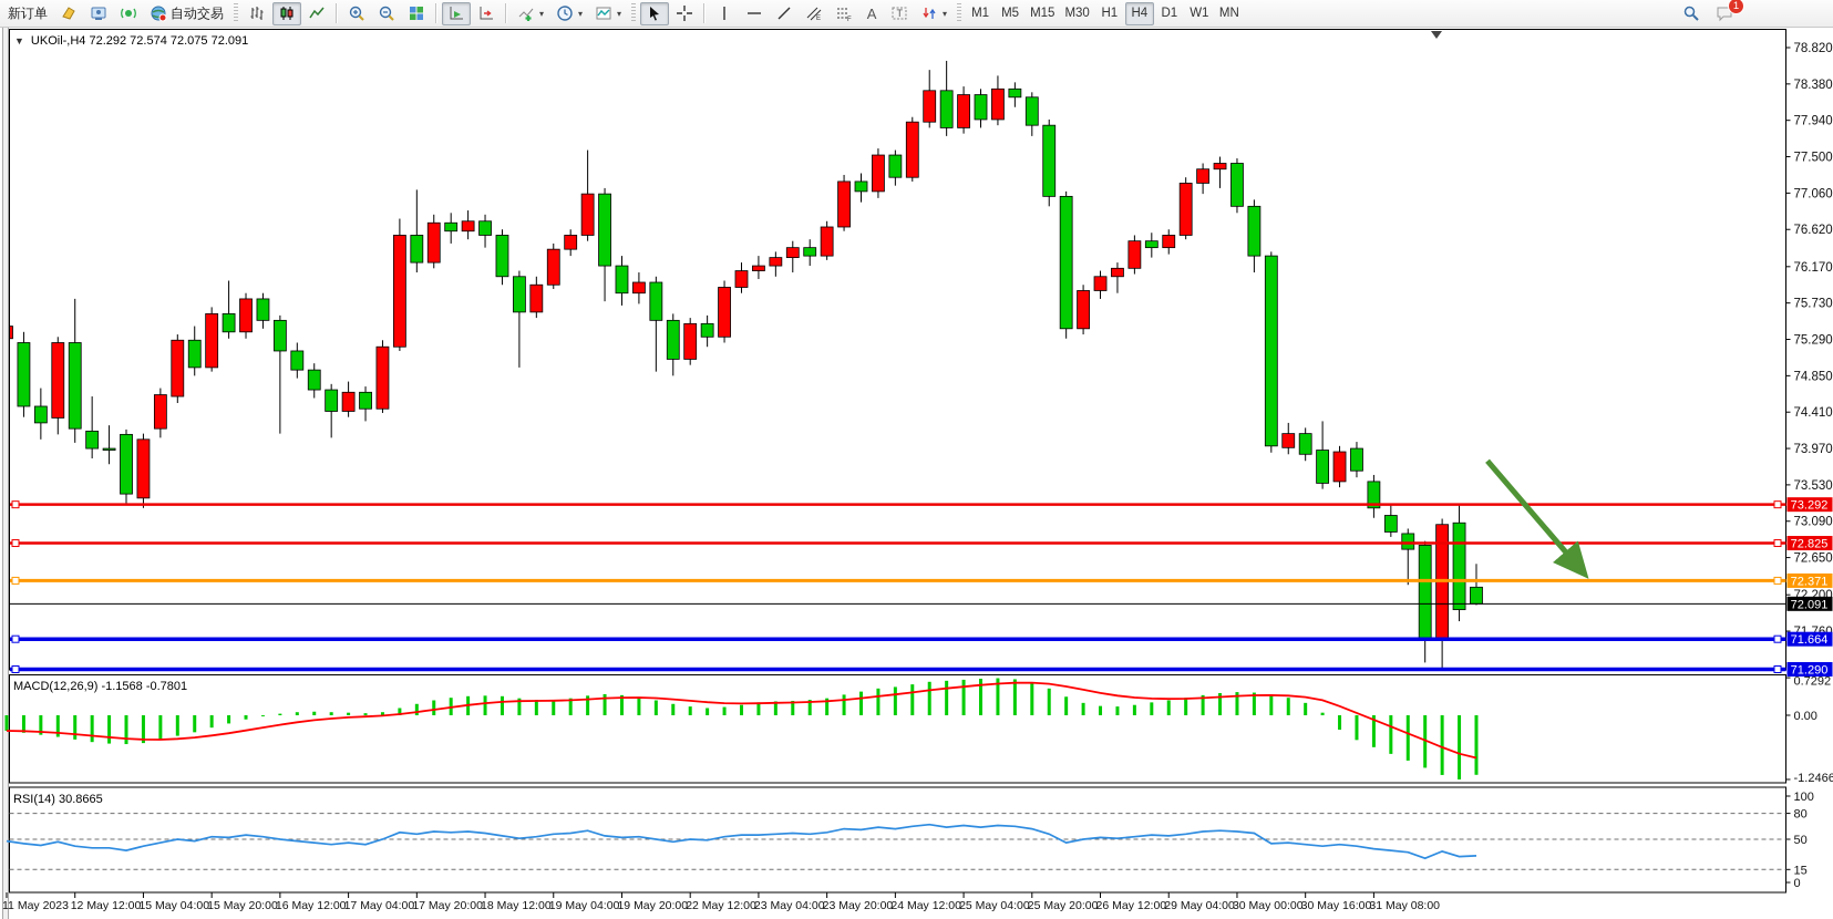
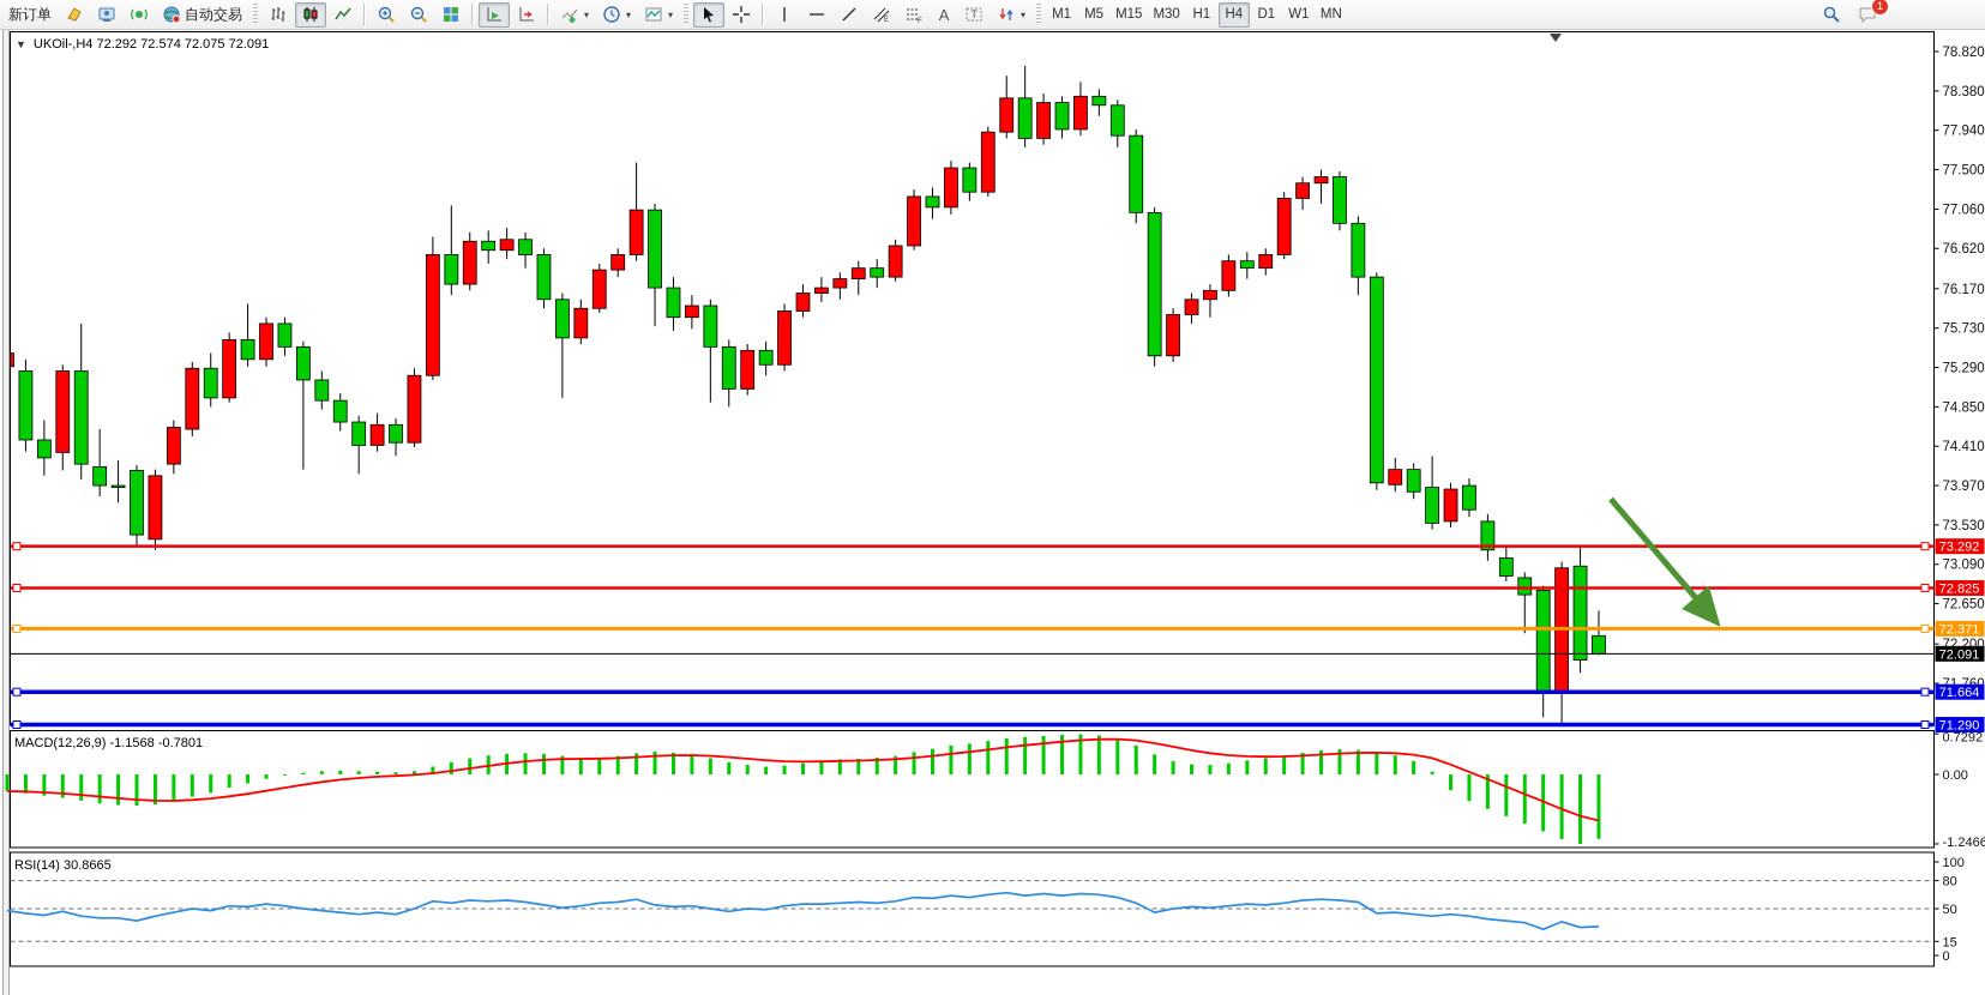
  新订单
  自动交易
  ▾
  ▾
  ▾
  A
  T
  ▾
  M1
  M5
  M15
  M30
  H1
  H4
  D1
  W1
  MN
  1
  78.820
  78.380
  77.940
  77.500
  77.060
  76.620
  76.170
  75.730
  75.290
  74.850
  74.410
  73.970
  73.530
  73.090
  72.650
  72.200
  73.292
  72.825
  72.371
  72.091
  71.664
  71.290
  0.7292
  0.00
  -1.2466
  100
  80
  50
  15
  0
- 11 May 2023
- 12 May 12:00
- 15 May 04:00
- 15 May 20:00
- 16 May 12:00
- 17 May 04:00
- 17 May 20:00
- 18 May 12:00
- 19 May 04:00
- 19 May 20:00
- 22 May 12:00
- 23 May 04:00
- 23 May 20:00
- 24 May 12:00
- 25 May 04:00
- 25 May 20:00
- 26 May 12:00
- 29 May 04:00
- 30 May 00:00
- 30 May 16:00
- 31 May 08:00
  ▼
  UKOil-,H4 72.292 72.574 72.075 72.091
  MACD(12,26,9) -1.1568 -0.7801
  RSI(14) 30.8665
